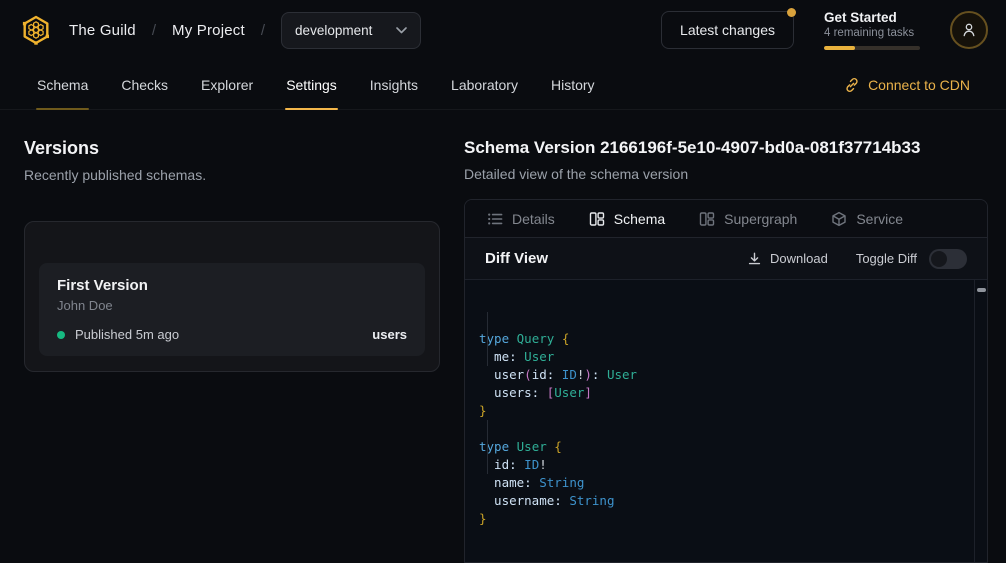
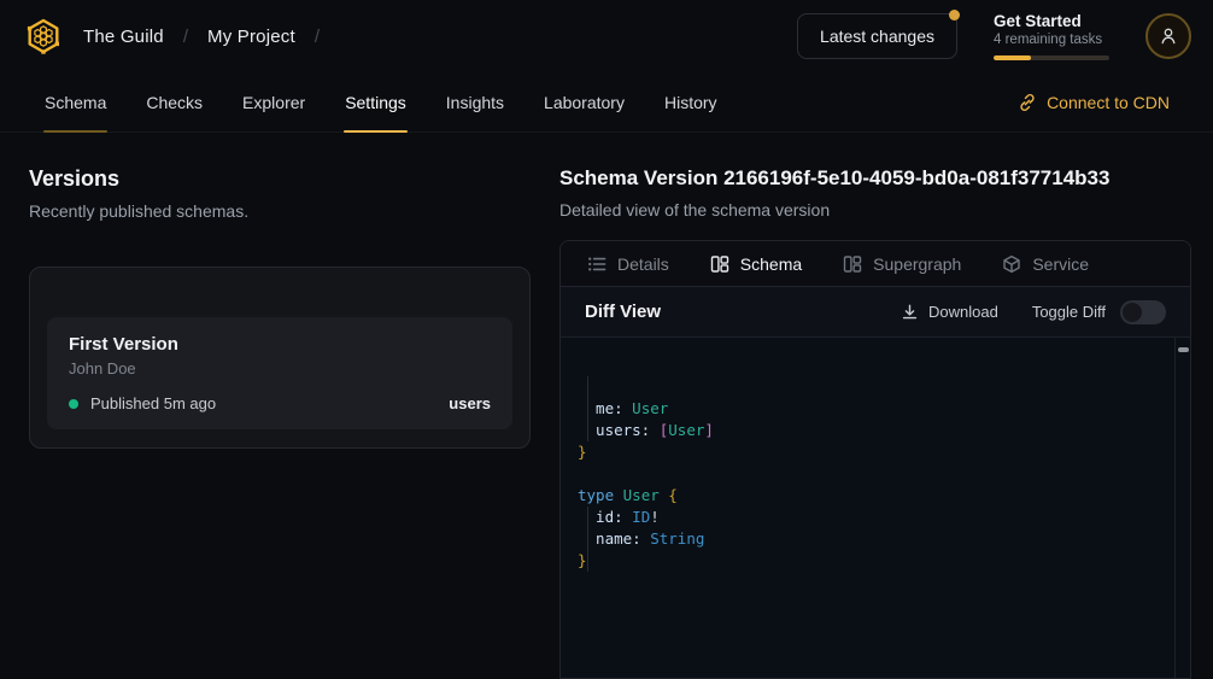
  The Guild
  /
  My Project
  /
- development
  Latest changes
  Get Started
  4 remaining tasks
  Schema
  Checks
  Explorer
  Settings
  Insights
  Laboratory
  History
  Connect to CDN
  Versions
  Recently published schemas.
  First Version
  John Doe
  Published 5m ago
  users
- Schema Version 2166196f-5e10-4907-bd0a-081f37714b33
+ Schema Version 2166196f-5e10-4059-bd0a-081f37714b33
  Detailed view of the schema version
  Details
  Schema
  Supergraph
  Service
  Diff View
  Download
  Toggle Diff
- type Query {
  me: User
- user(id: ID!): User
  users: [User]
  }
  type User {
  id: ID!
  name: String
- username: String
  }
